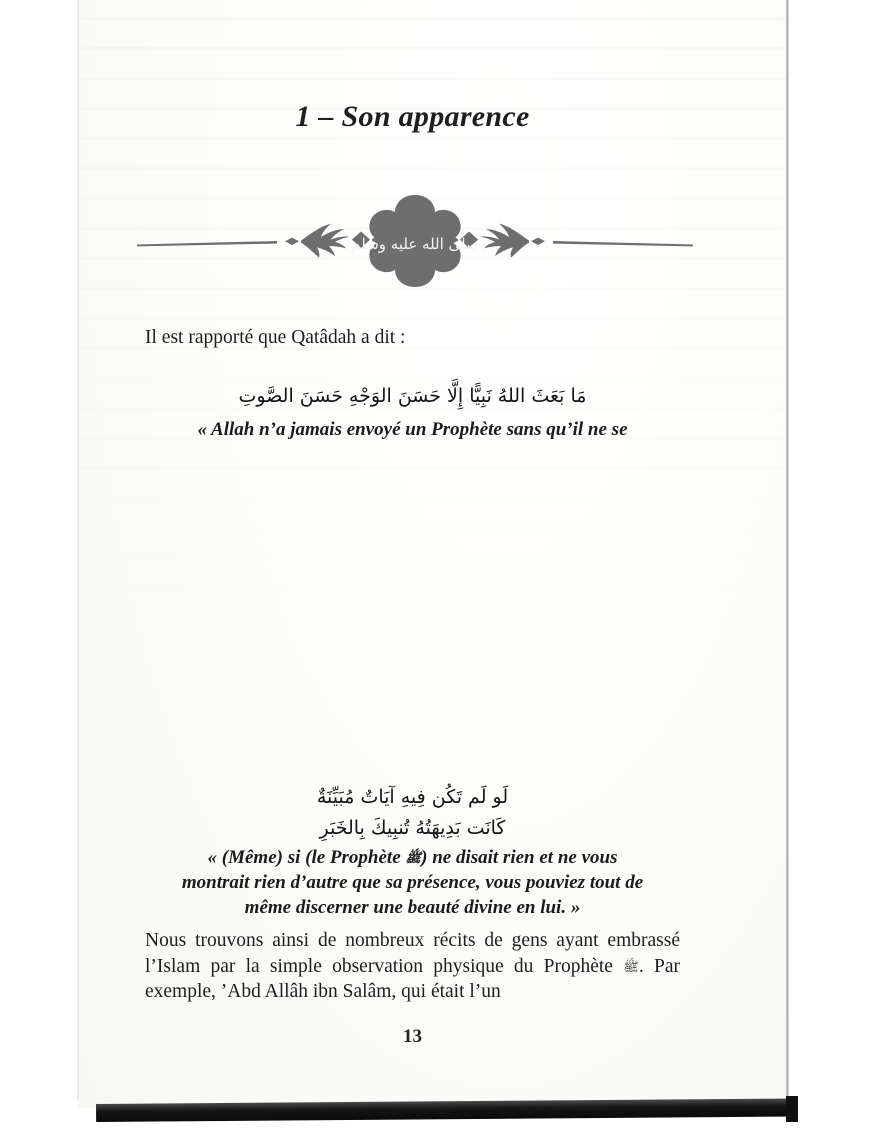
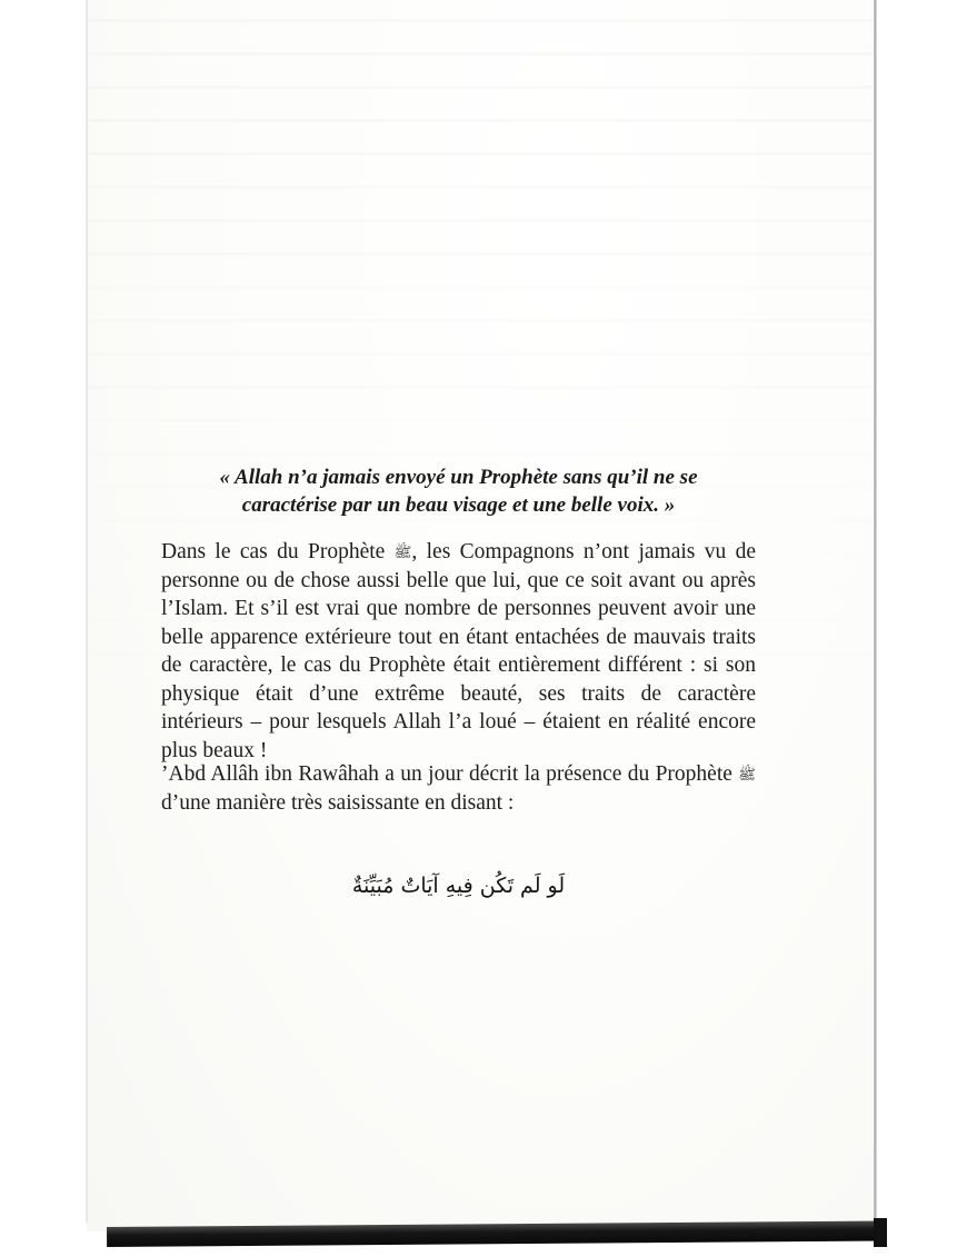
- 1 – Son apparence
- صلى الله عليه وسلم
- Il est rapporté que Qatâdah a dit :
- مَا بَعَثَ اللهُ نَبِيًّا إِلَّا حَسَنَ الوَجْهِ حَسَنَ الصَّوتِ
  « Allah n’a jamais envoyé un Prophète sans qu’il ne se
+ caractérise par un beau visage et une belle voix. »
+ Dans le cas du Prophète ﷺ, les Compagnons n’ont jamais vu de personne ou de chose aussi belle que lui, que ce soit avant ou après l’Islam. Et s’il est vrai que nombre de personnes peuvent avoir une belle apparence extérieure tout en étant entachées de mauvais traits de caractère, le cas du Prophète était entièrement différent : si son physique était d’une extrême beauté, ses traits de caractère intérieurs – pour lesquels Allah l’a loué – étaient en réalité encore plus beaux !
+ ’Abd Allâh ibn Rawâhah a un jour décrit la présence du Prophète ﷺ d’une manière très saisissante en disant :
  لَو لَم تَكُن فِيهِ آيَاتٌ مُبَيِّنَةٌ
- كَانَت بَدِيهَتُهُ تُنبِيكَ بِالخَبَرِ
- « (Même) si (le Prophète ﷺ) ne disait rien et ne vous
- montrait rien d’autre que sa présence, vous pouviez tout de
- même discerner une beauté divine en lui. »
- Nous trouvons ainsi de nombreux récits de gens ayant embrassé l’Islam par la simple observation physique du Prophète ﷺ. Par exemple, ’Abd Allâh ibn Salâm, qui était l’un
- 13
